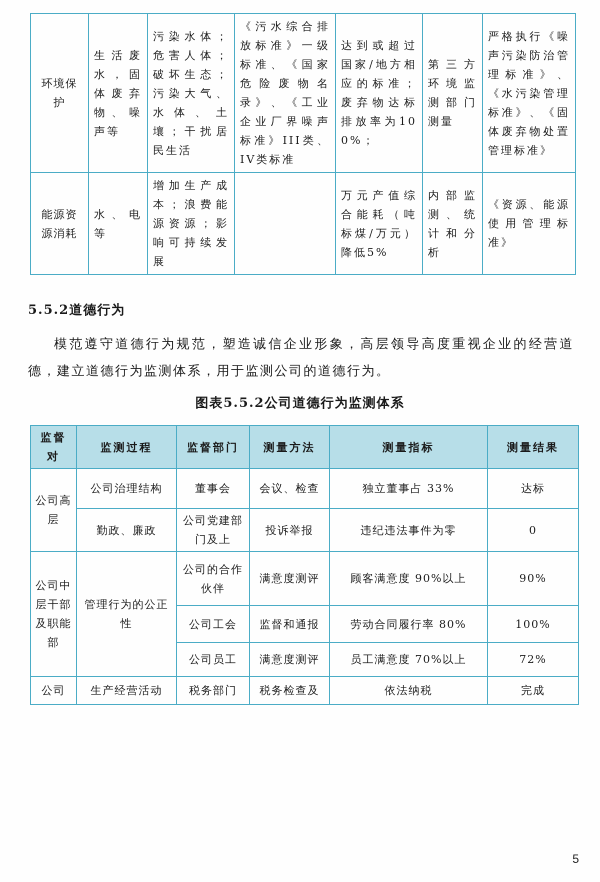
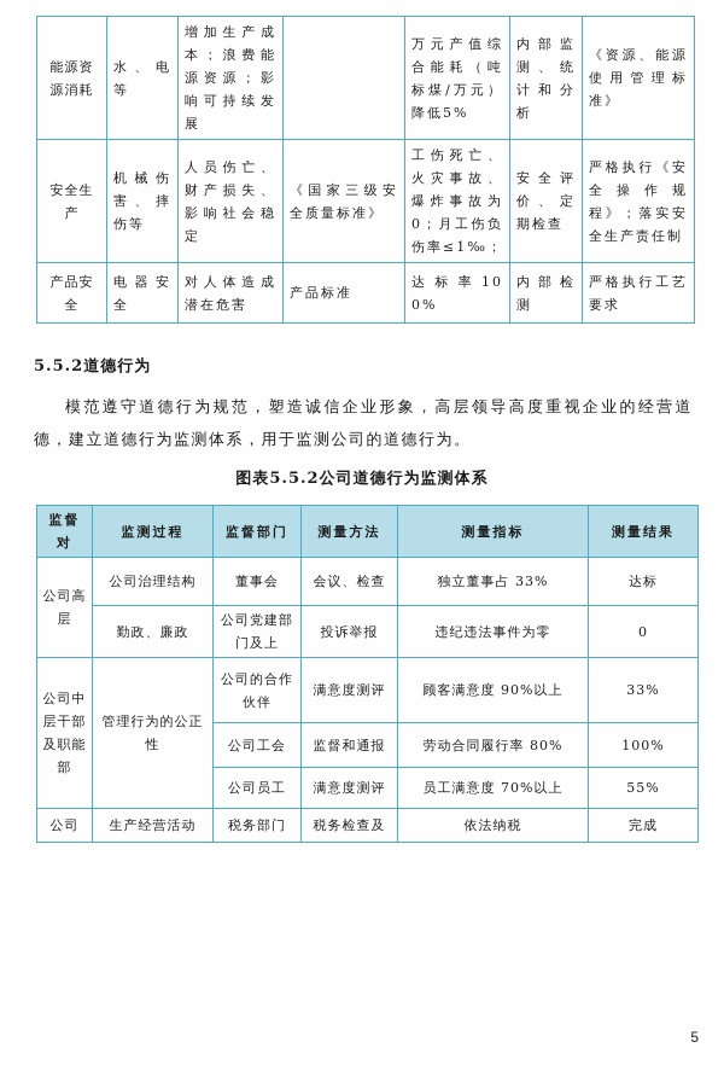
- 环境保护	生活废水，固体废弃物、噪声等	污染水体；危害人体；破坏生态；污染大气、水体、土壤；干扰居民生活	《污水综合排放标准》一级标准、《国家危险废物名录》、《工业企业厂界噪声标准》III类、IV类标准	达到或超过国家/地方相应的标准；废弃物达标排放率为100%；	第三方环境监测部门测量	严格执行《噪声污染防治管理标准》、《水污染管理标准》、《固体废弃物处置管理标准》
  能源资源消耗	水、电等	增加生产成本；浪费能源资源；影响可持续发展		万元产值综合能耗（吨标煤/万元）降低5%	内部监测、统计和分析	《资源、能源使用管理标准》
+ 安全生产	机械伤害、摔伤等	人员伤亡、财产损失、影响社会稳定	《国家三级安全质量标准》	工伤死亡、火灾事故、爆炸事故为0；月工伤负伤率≤1‰；	安全评价、定期检查	严格执行《安全操作规程》；落实安全生产责任制
+ 产品安全	电器安全	对人体造成潜在危害	产品标准	达标率100%	内部检测	严格执行工艺要求
  5.5.2道德行为
  模范遵守道德行为规范，塑造诚信企业形象，高层领导高度重视企业的经营道德，建立道德行为监测体系，用于监测公司的道德行为。
  图表5.5.2公司道德行为监测体系
  监督对	监测过程	监督部门	测量方法	测量指标	测量结果
  公司高层	公司治理结构	董事会	会议、检查	独立董事占 33%	达标
  勤政、廉政	公司党建部门及上	投诉举报	违纪违法事件为零	0
- 公司中层干部及职能部	管理行为的公正性	公司的合作伙伴	满意度测评	顾客满意度 90%以上	90%
+ 公司中层干部及职能部	管理行为的公正性	公司的合作伙伴	满意度测评	顾客满意度 90%以上	33%
  公司工会	监督和通报	劳动合同履行率 80%	100%
- 公司员工	满意度测评	员工满意度 70%以上	72%
+ 公司员工	满意度测评	员工满意度 70%以上	55%
  公司	生产经营活动	税务部门	税务检查及	依法纳税	完成
  5
